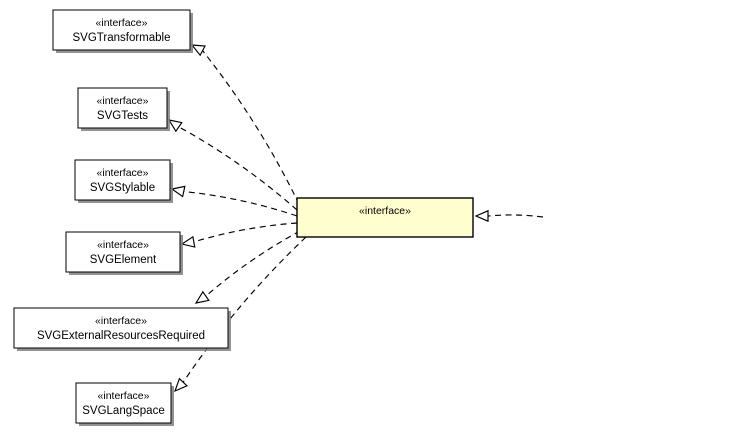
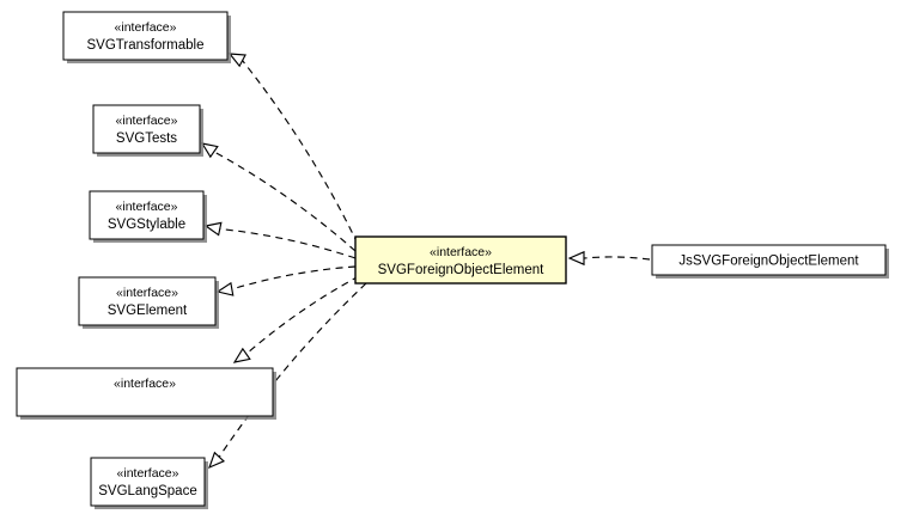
  «interface»
  SVGTransformable
  «interface»
  SVGTests
  «interface»
  SVGStylable
  «interface»
  SVGElement
  «interface»
- SVGExternalResourcesRequired
  «interface»
  SVGLangSpace
  «interface»
+ SVGForeignObjectElement
+ JsSVGForeignObjectElement
